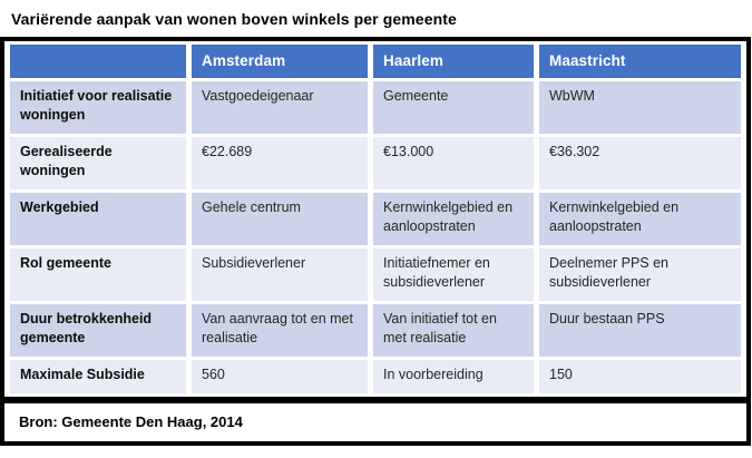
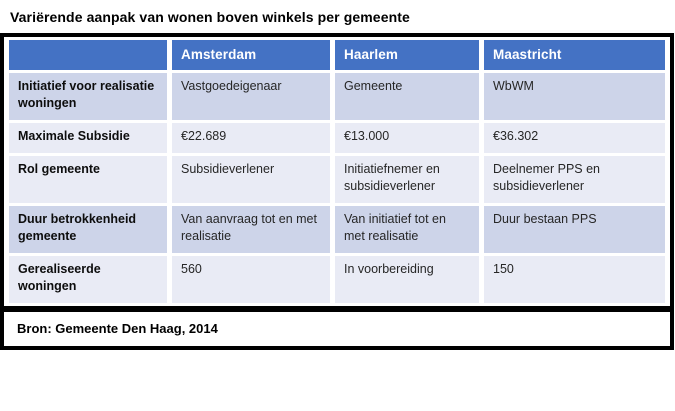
  Variërende aanpak van wonen boven winkels per gemeente
  	Amsterdam	Haarlem	Maastricht
  Initiatief voor realisatie woningen	Vastgoedeigenaar	Gemeente	WbWM
- Gerealiseerde woningen	€22.689	€13.000	€36.302
+ Maximale Subsidie	€22.689	€13.000	€36.302
- Werkgebied	Gehele centrum	Kernwinkelgebied en aanloopstraten	Kernwinkelgebied en aanloopstraten
  Rol gemeente	Subsidieverlener	Initiatiefnemer en subsidieverlener	Deelnemer PPS en subsidieverlener
  Duur betrokkenheid gemeente	Van aanvraag tot en met realisatie	Van initiatief tot en met realisatie	Duur bestaan PPS
- Maximale Subsidie	560	In voorbereiding	150
+ Gerealiseerde woningen	560	In voorbereiding	150
  Bron: Gemeente Den Haag, 2014
